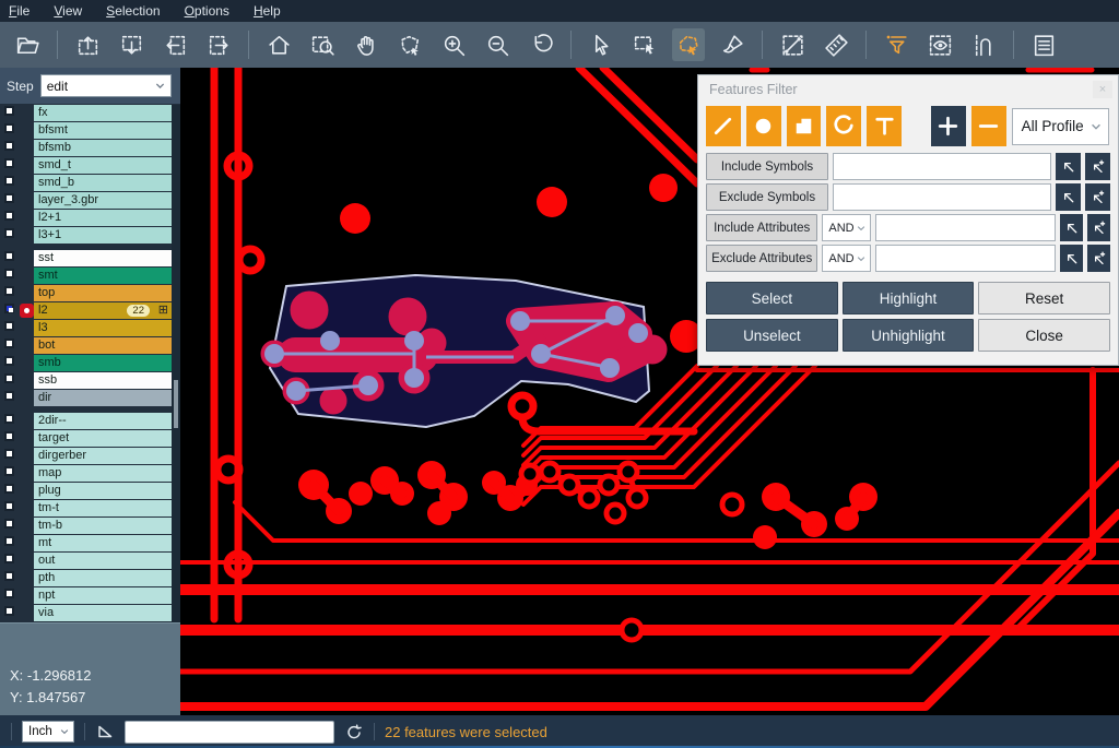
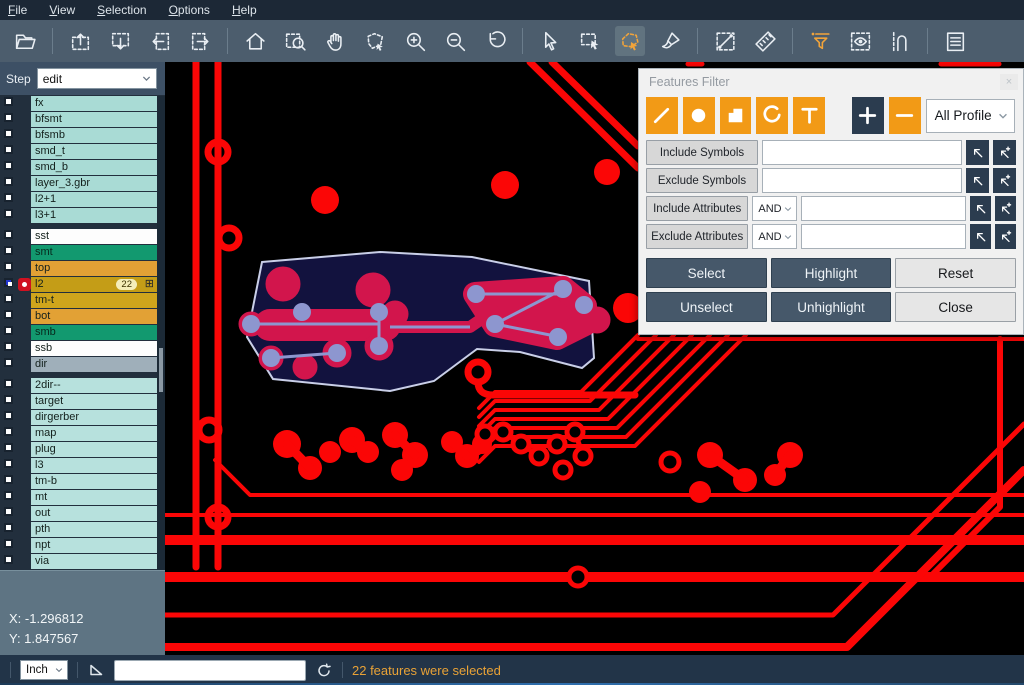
  File
  View
  Selection
  Options
  Help
  Step
  edit
  fx
  bfsmt
  bfsmb
  smd_t
  smd_b
  layer_3.gbr
  l2+1
  l3+1
  sst
  smt
  top
  l2
  22
  ⊞
- l3
+ tm-t
  bot
  smb
  ssb
  dir
  2dir--
  target
  dirgerber
  map
  plug
- tm-t
+ l3
  tm-b
  mt
  out
  pth
  npt
  via
  X: -1.296812
  Y: 1.847567
  Features Filter
  ×
  All Profile
  Include Symbols
  Exclude Symbols
  Include Attributes
  AND
  Exclude Attributes
  AND
  Select
  Highlight
  Reset
  Unselect
  Unhighlight
  Close
  Inch
  22 features were selected
